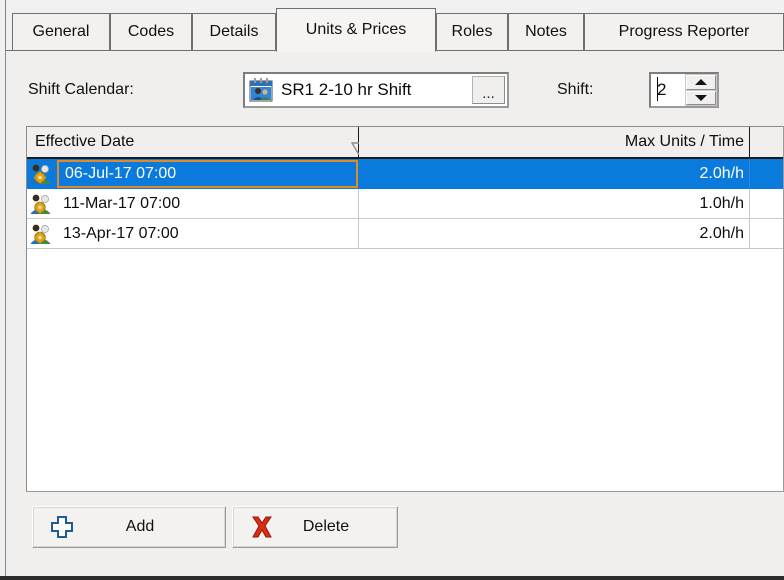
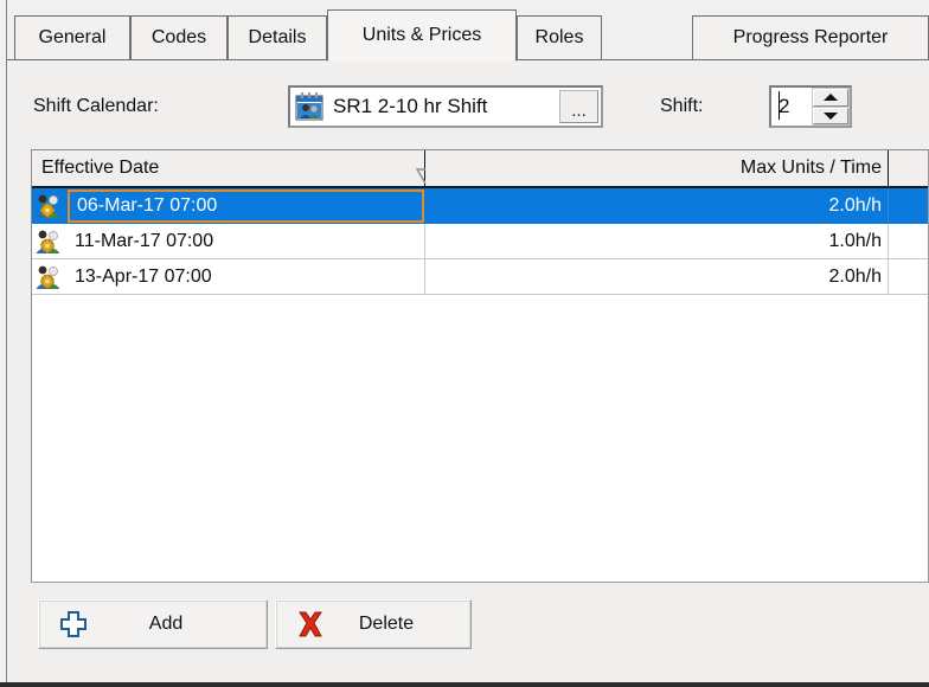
  General
  Codes
  Details
  Units & Prices
  Roles
- Notes
  Progress Reporter
  Shift Calendar:
  SR1 2-10 hr Shift
  ...
  Shift:
  2
  Effective Date
  Max Units / Time
- 06-Jul-17 07:00
+ 06-Mar-17 07:00
  2.0h/h
  11-Mar-17 07:00
  1.0h/h
  13-Apr-17 07:00
  2.0h/h
  Add
  Delete
